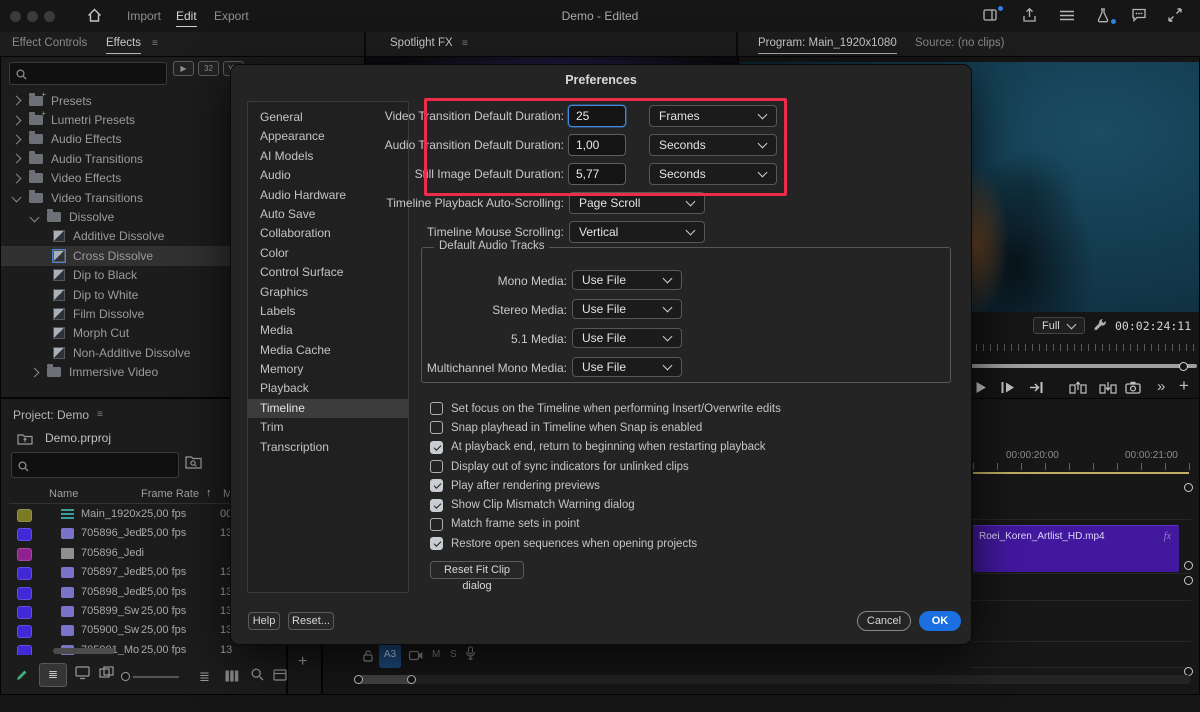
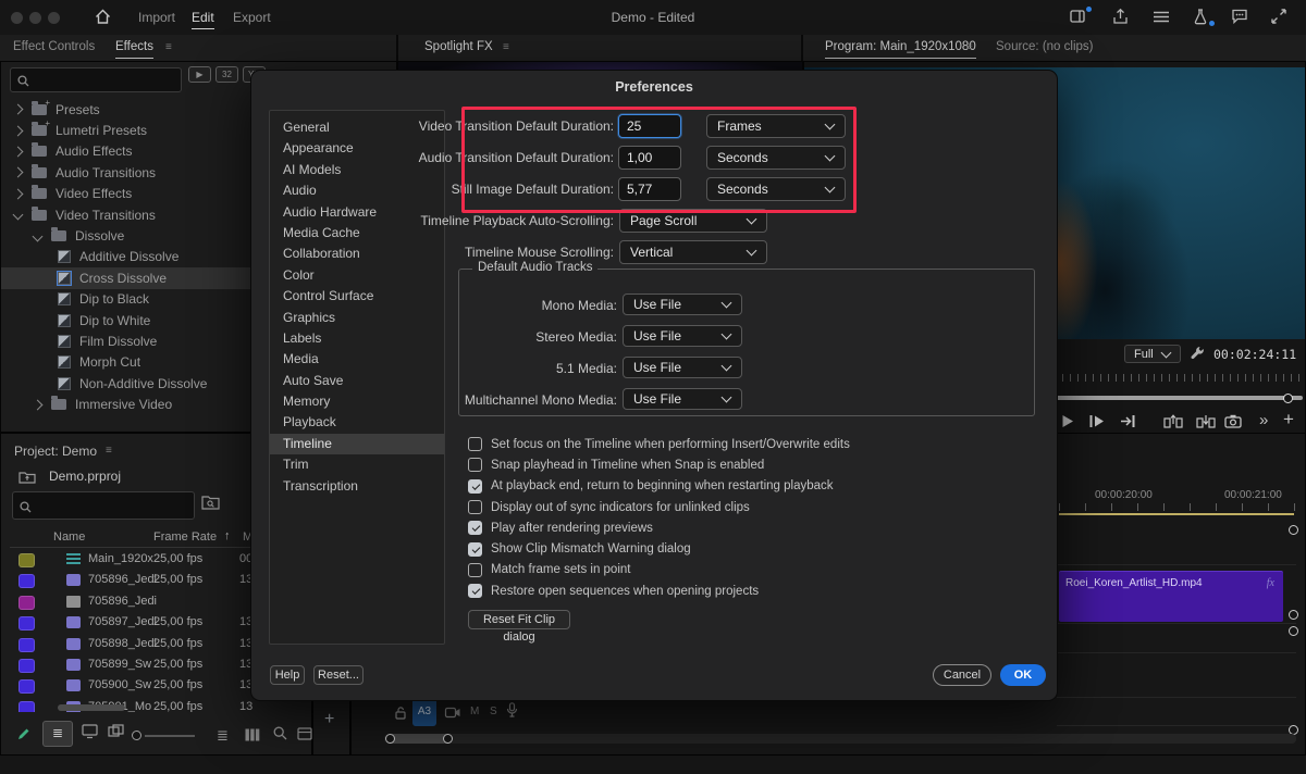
  Import
  Edit
  Export
  Demo - Edited
  Effect Controls
  Effects
  ≡
  Spotlight FX
  ≡
  Program: Main_1920x1080
  ≡
  Source: (no clips)
  ▶
  32
  Presets
  Lumetri Presets
  Audio Effects
  Audio Transitions
  Video Effects
  Video Transitions
  Dissolve
  Additive Dissolve
  Cross Dissolve
  Dip to Black
  Dip to White
  Film Dissolve
  Morph Cut
  Non-Additive Dissolve
  Immersive Video
  Full
  00:02:24:11
  »
  +
  +
  00:00:20:00
  00:00:21:00
  Roei_Koren_Artlist_HD.mp4
  fx
  A3
  M
  S
  Project: Demo
  ≡
  Demo.prproj
  Name
  Frame Rate
  ↑
  M
  Main_1920x
  25,00 fps
  705896_Jedi
  25,00 fps
  705896_Jedi
  705897_Jedi
  25,00 fps
  705898_Jedi
  25,00 fps
  705899_Sw
  25,00 fps
  705900_Sw
  25,00 fps
  25,00 fps
  13
  ≣
  ≣
  Preferences
  General
  Appearance
  AI Models
  Audio
  Audio Hardware
- Auto Save
+ Media Cache
  Collaboration
  Color
  Control Surface
  Graphics
  Labels
  Media
- Media Cache
+ Auto Save
  Memory
  Playback
  Timeline
  Trim
  Transcription
  Video Transition Default Duration:
  25
  Frames
  Audio Transition Default Duration:
  1,00
  Seconds
  Still Image Default Duration:
  5,77
  Seconds
  Timeline Playback Auto-Scrolling:
  Page Scroll
  Timeline Mouse Scrolling:
  Vertical
  Default Audio Tracks
  Mono Media:
  Use File
  Stereo Media:
  Use File
  5.1 Media:
  Use File
  Multichannel Mono Media:
  Use File
  Set focus on the Timeline when performing Insert/Overwrite edits
  Snap playhead in Timeline when Snap is enabled
  At playback end, return to beginning when restarting playback
  Display out of sync indicators for unlinked clips
  Play after rendering previews
  Show Clip Mismatch Warning dialog
  Match frame sets in point
  Restore open sequences when opening projects
  Reset Fit Clip dialog
  Help
  Reset...
  Cancel
  OK
